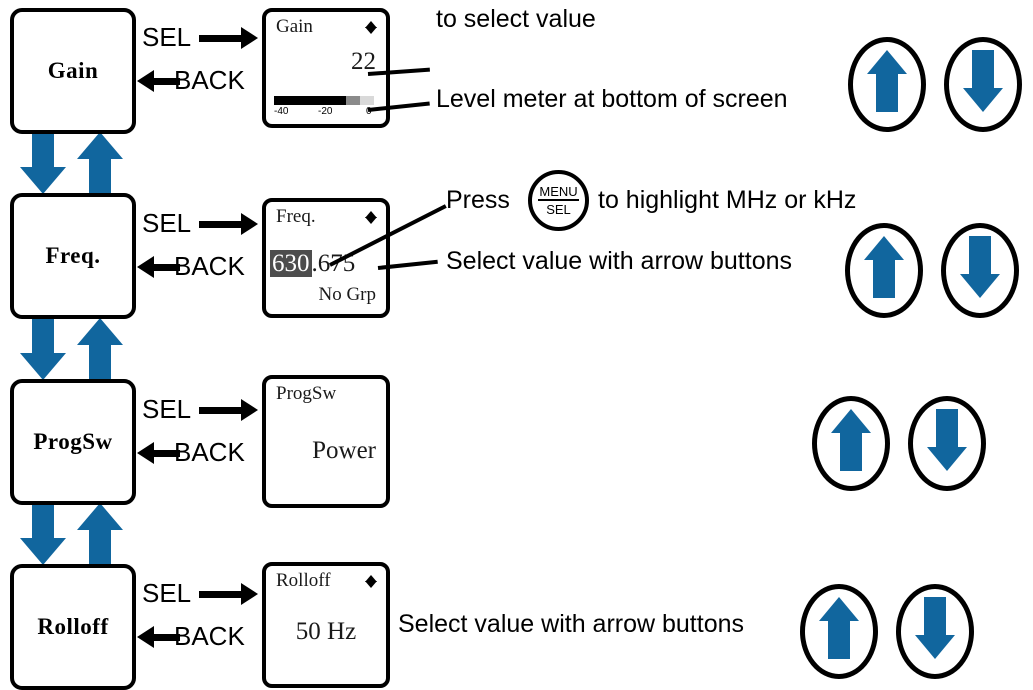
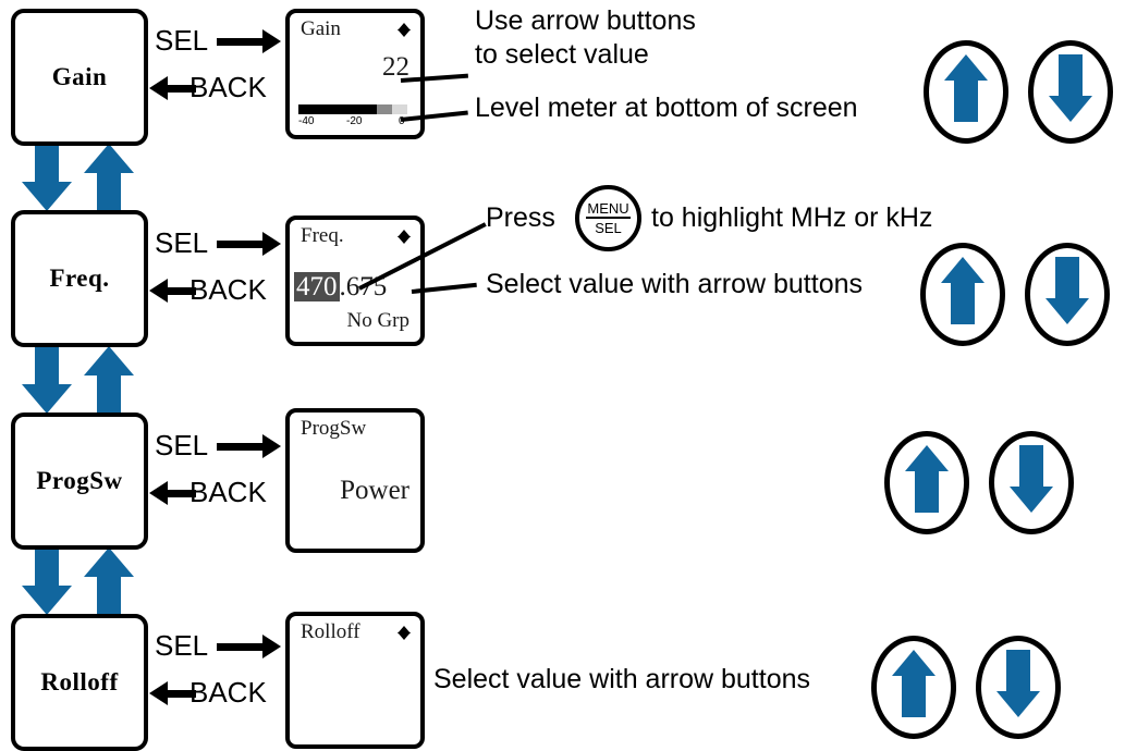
  Gain
  SEL
  BACK
  Gain
  22
  -40
  -20
+ Use arrow buttons
  to select value
  Level meter at bottom of screen
  Freq.
  SEL
  BACK
  Freq.
- 630.65
+ 470.65
  No Grp
  Press
  MENU
  SEL
  to highlight MHz or kHz
  Select value with arrow buttons
  ProgSw
  SEL
  BACK
  ProgSw
  Power
  Rolloff
  SEL
  BACK
  Rolloff
- 50 Hz
  Select value with arrow buttons
